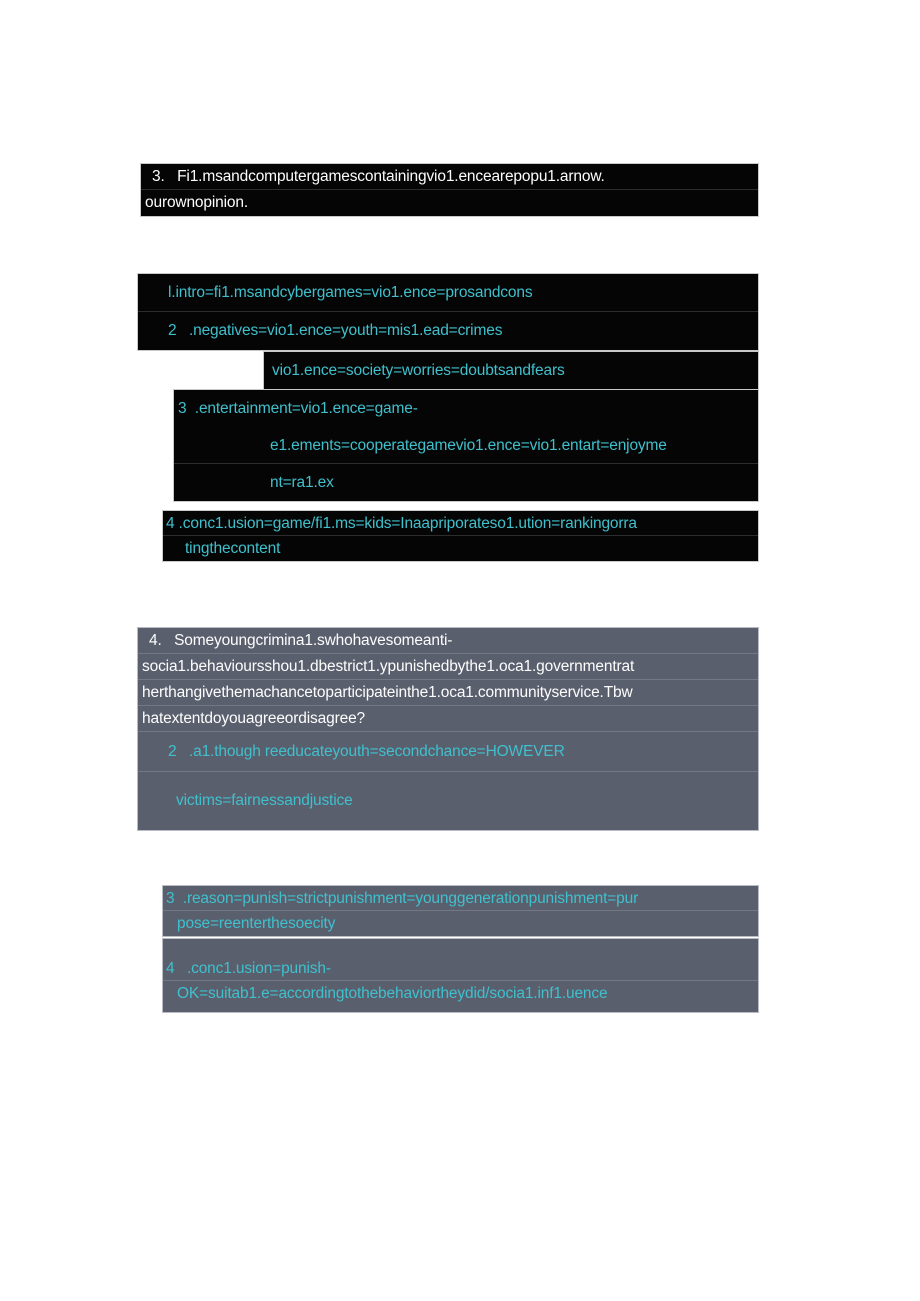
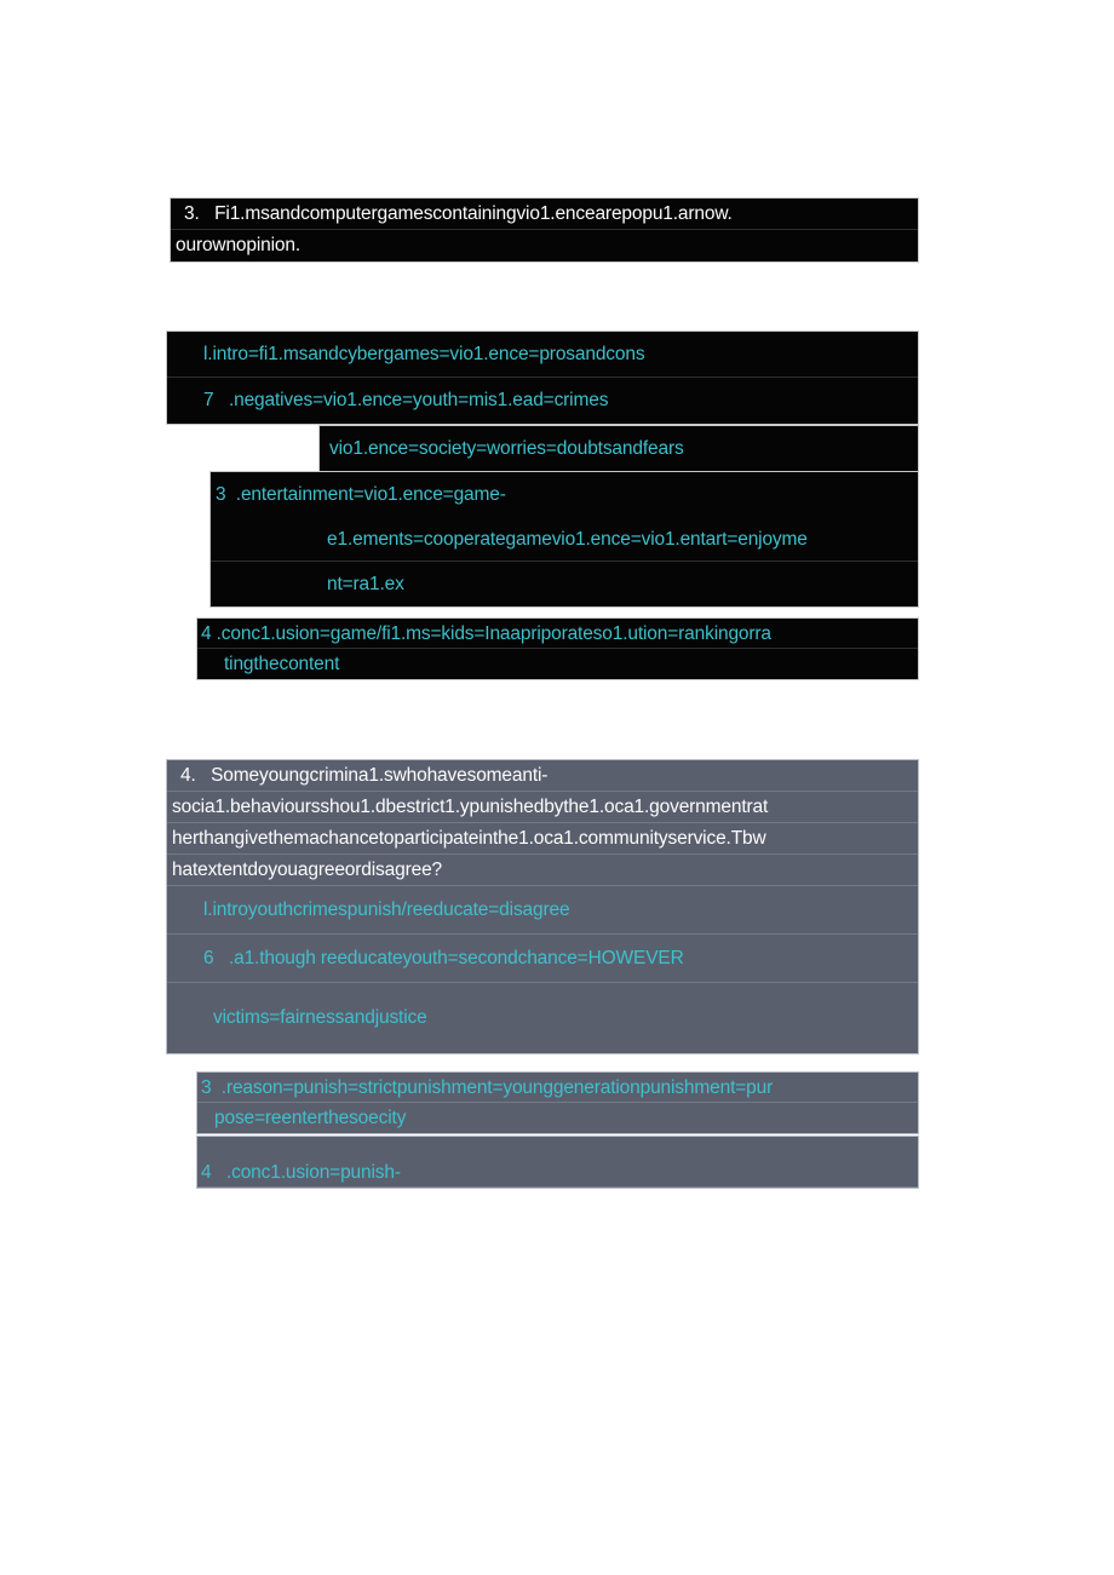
  3. Fi1.msandcomputergamescontainingvio1.encearepopu1.arnow.
  ourownopinion.
  l.intro=fi1.msandcybergames=vio1.ence=prosandcons
- 2 .negatives=vio1.ence=youth=mis1.ead=crimes
+ 7 .negatives=vio1.ence=youth=mis1.ead=crimes
  vio1.ence=society=worries=doubtsandfears
  3 .entertainment=vio1.ence=game-
  e1.ements=cooperategamevio1.ence=vio1.entart=enjoyme
  nt=ra1.ex
  4 .conc1.usion=game/fi1.ms=kids=Inaapriporateso1.ution=rankingorra
  tingthecontent
  4. Someyoungcrimina1.swhohavesomeanti-
  socia1.behavioursshou1.dbestrict1.ypunishedbythe1.oca1.governmentrat
  herthangivethemachancetoparticipateinthe1.oca1.communityservice.Tbw
  hatextentdoyouagreeordisagree?
+ l.introyouthcrimespunish/reeducate=disagree
- 2 .a1.though reeducateyouth=secondchance=HOWEVER
+ 6 .a1.though reeducateyouth=secondchance=HOWEVER
  victims=fairnessandjustice
  3 .reason=punish=strictpunishment=younggenerationpunishment=pur
  pose=reenterthesoecity
  4 .conc1.usion=punish-
- OK=suitab1.e=accordingtothebehaviortheydid/socia1.inf1.uence
